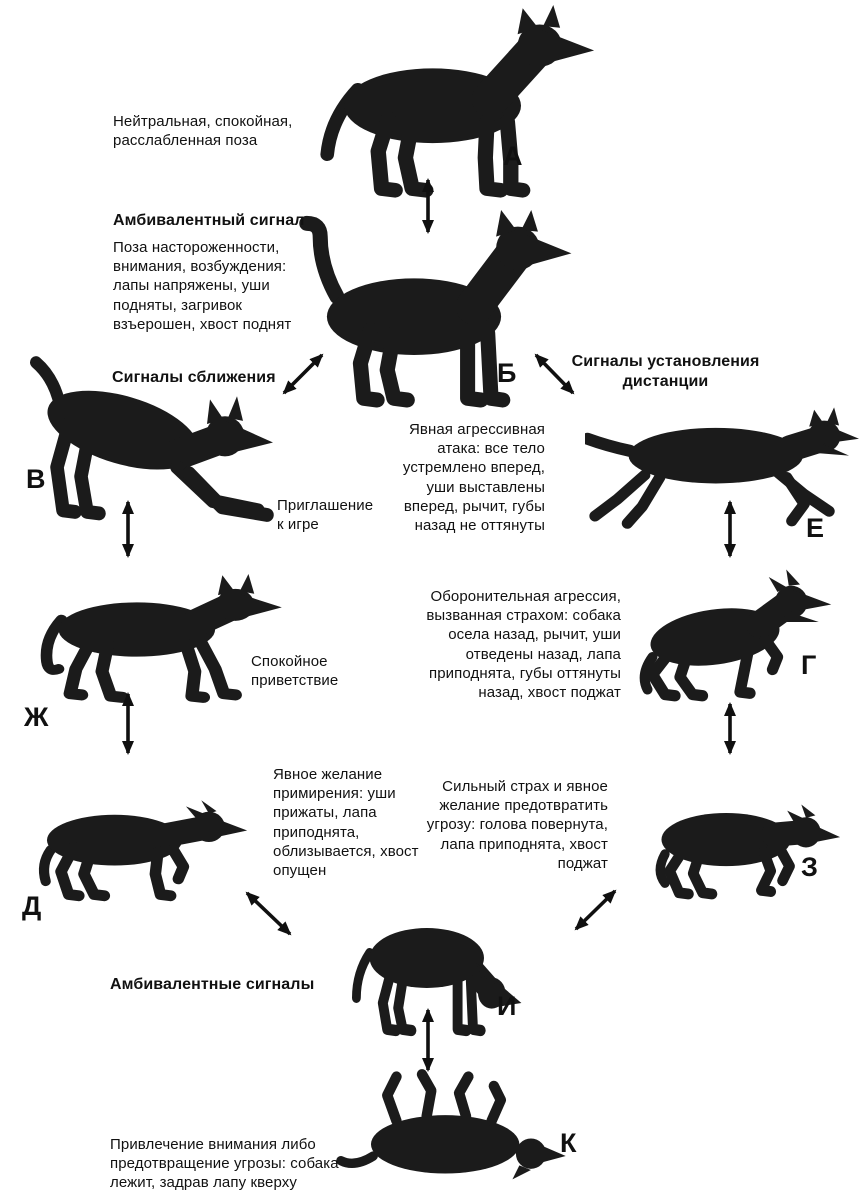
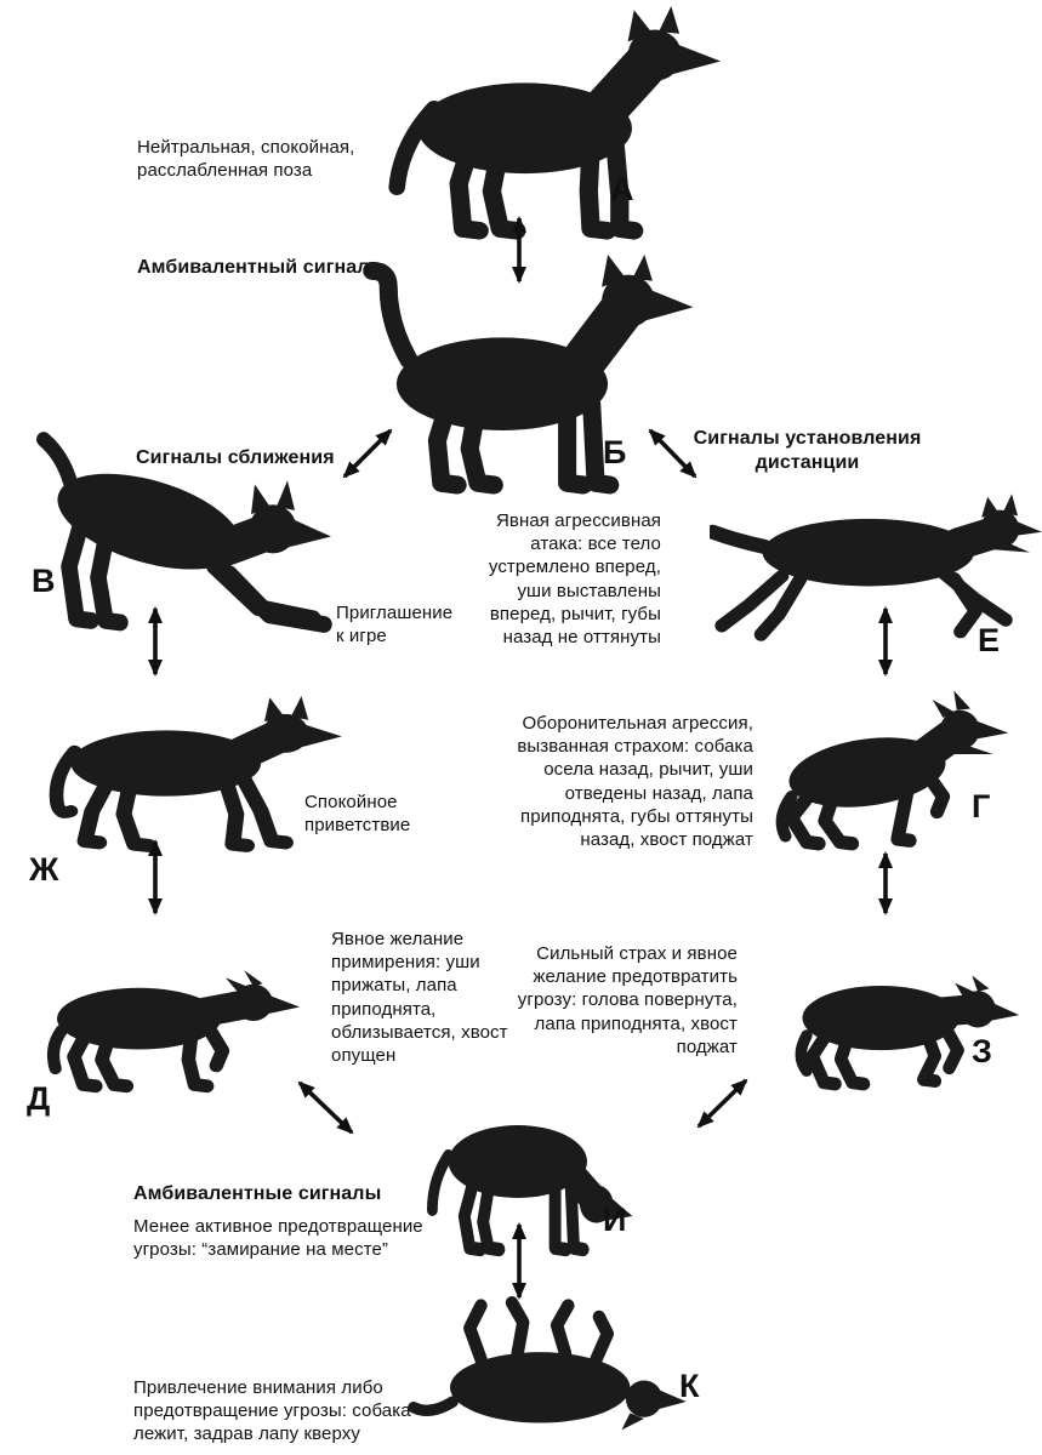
  А
  Б
  В
  Ж
  Д
  Е
  Г
  З
  И
  К
  Нейтральная, спокойная,
  расслабленная поза
  Амбивалентный сигнал
- Поза настороженности,
- внимания, возбуждения:
- лапы напряжены, уши
- подняты, загривок
- взъерошен, хвост поднят
  Сигналы сближения
  Приглашение
  к игре
  Сигналы установления
  дистанции
  Явная агрессивная
  атака: все тело
  устремлено вперед,
  уши выставлены
  вперед, рычит, губы
  назад не оттянуты
  Спокойное
  приветствие
  Оборонительная агрессия,
  вызванная страхом: собака
  осела назад, рычит, уши
  отведены назад, лапа
  приподнята, губы оттянуты
  назад, хвост поджат
  Явное желание
  примирения: уши
  прижаты, лапа
  приподнята,
  облизывается, хвост
  опущен
  Сильный страх и явное
  желание предотвратить
  угрозу: голова повернута,
  лапа приподнята, хвост
  поджат
  Амбивалентные сигналы
+ Менее активное предотвращение
+ угрозы: “замирание на месте”
  Привлечение внимания либо
  предотвращение угрозы: собака
  лежит, задрав лапу кверху
